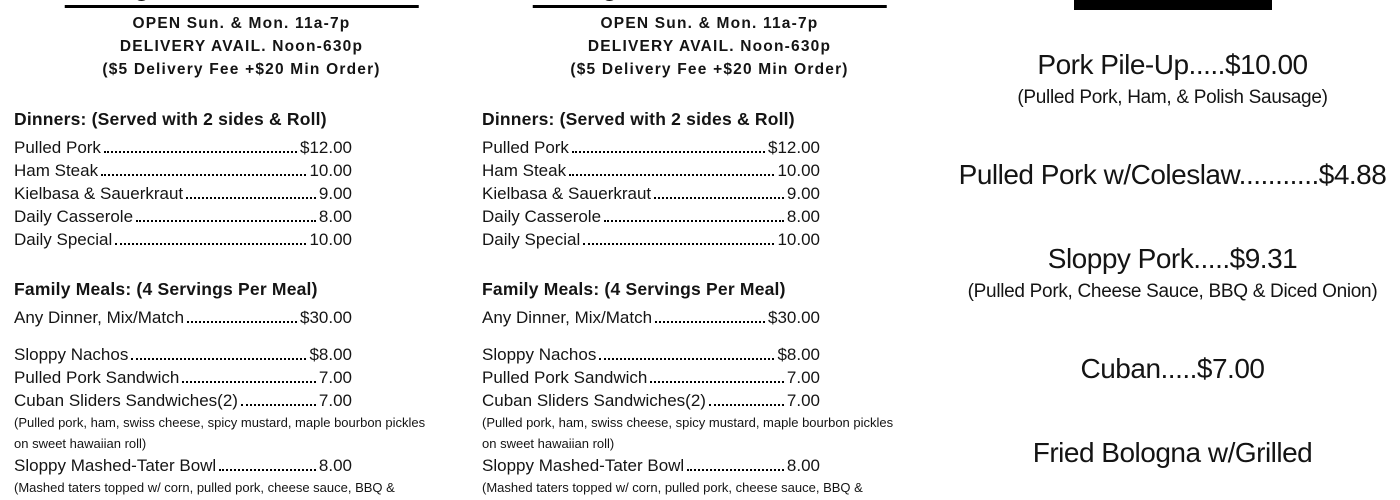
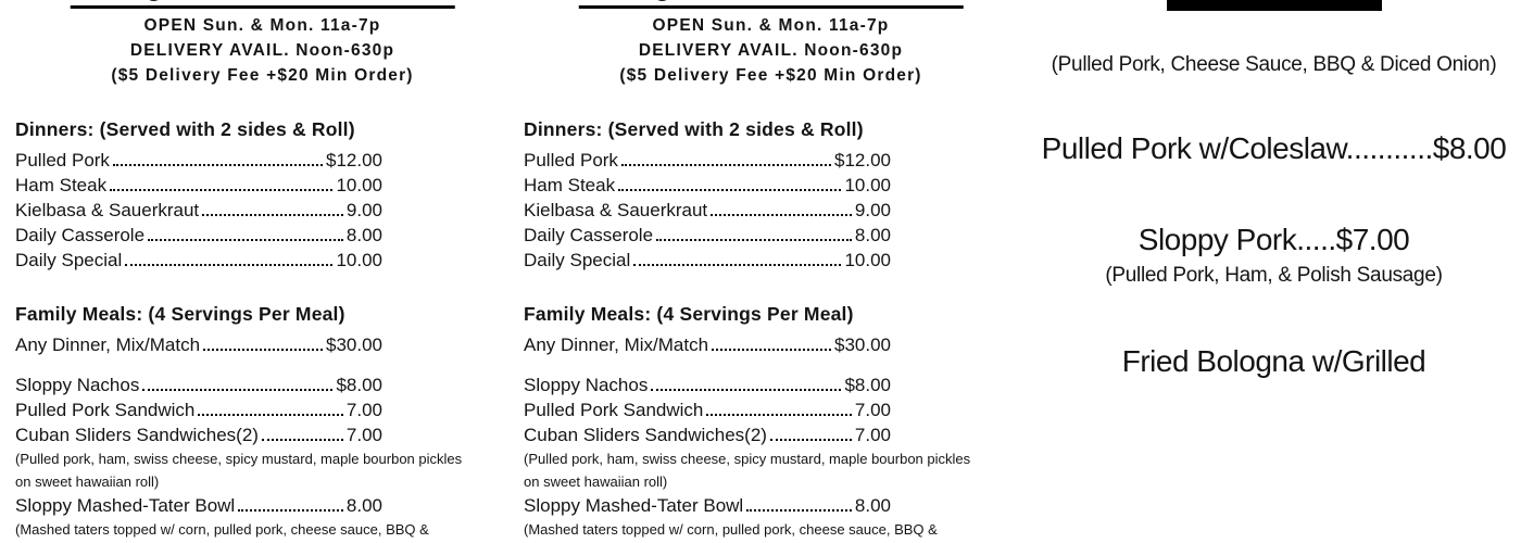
  OPEN Sun. & Mon. 11a-7p
  DELIVERY AVAIL. Noon-630p
  ($5 Delivery Fee +$20 Min Order)
  Dinners: (Served with 2 sides & Roll)
  Pulled Pork
  $12.00
  Ham Steak
  10.00
  Kielbasa & Sauerkraut
  9.00
  Daily Casserole
  8.00
  Daily Special
  10.00
  Family Meals: (4 Servings Per Meal)
  Any Dinner, Mix/Match
  $30.00
  Sloppy Nachos
  $8.00
  Pulled Pork Sandwich
  7.00
  Cuban Sliders Sandwiches(2)
  7.00
  (Pulled pork, ham, swiss cheese, spicy mustard, maple bourbon pickles on sweet hawaiian roll)
  Sloppy Mashed-Tater Bowl
  8.00
  (Mashed taters topped w/ corn, pulled pork, cheese sauce, BBQ &
  OPEN Sun. & Mon. 11a-7p
  DELIVERY AVAIL. Noon-630p
  ($5 Delivery Fee +$20 Min Order)
  Dinners: (Served with 2 sides & Roll)
  Pulled Pork
  $12.00
  Ham Steak
  10.00
  Kielbasa & Sauerkraut
  9.00
  Daily Casserole
  8.00
  Daily Special
  10.00
  Family Meals: (4 Servings Per Meal)
  Any Dinner, Mix/Match
  $30.00
  Sloppy Nachos
  $8.00
  Pulled Pork Sandwich
  7.00
  Cuban Sliders Sandwiches(2)
  7.00
  (Pulled pork, ham, swiss cheese, spicy mustard, maple bourbon pickles on sweet hawaiian roll)
  Sloppy Mashed-Tater Bowl
  8.00
  (Mashed taters topped w/ corn, pulled pork, cheese sauce, BBQ &
- Pork Pile-Up.....$10.00
- (Pulled Pork, Ham, & Polish Sausage)
+ (Pulled Pork, Cheese Sauce, BBQ & Diced Onion)
- Pulled Pork w/Coleslaw...........$4.88
+ Pulled Pork w/Coleslaw...........$8.00
- Sloppy Pork.....$9.31
+ Sloppy Pork.....$7.00
- (Pulled Pork, Cheese Sauce, BBQ & Diced Onion)
+ (Pulled Pork, Ham, & Polish Sausage)
- Cuban.....$7.00
  Fried Bologna w/Grilled
